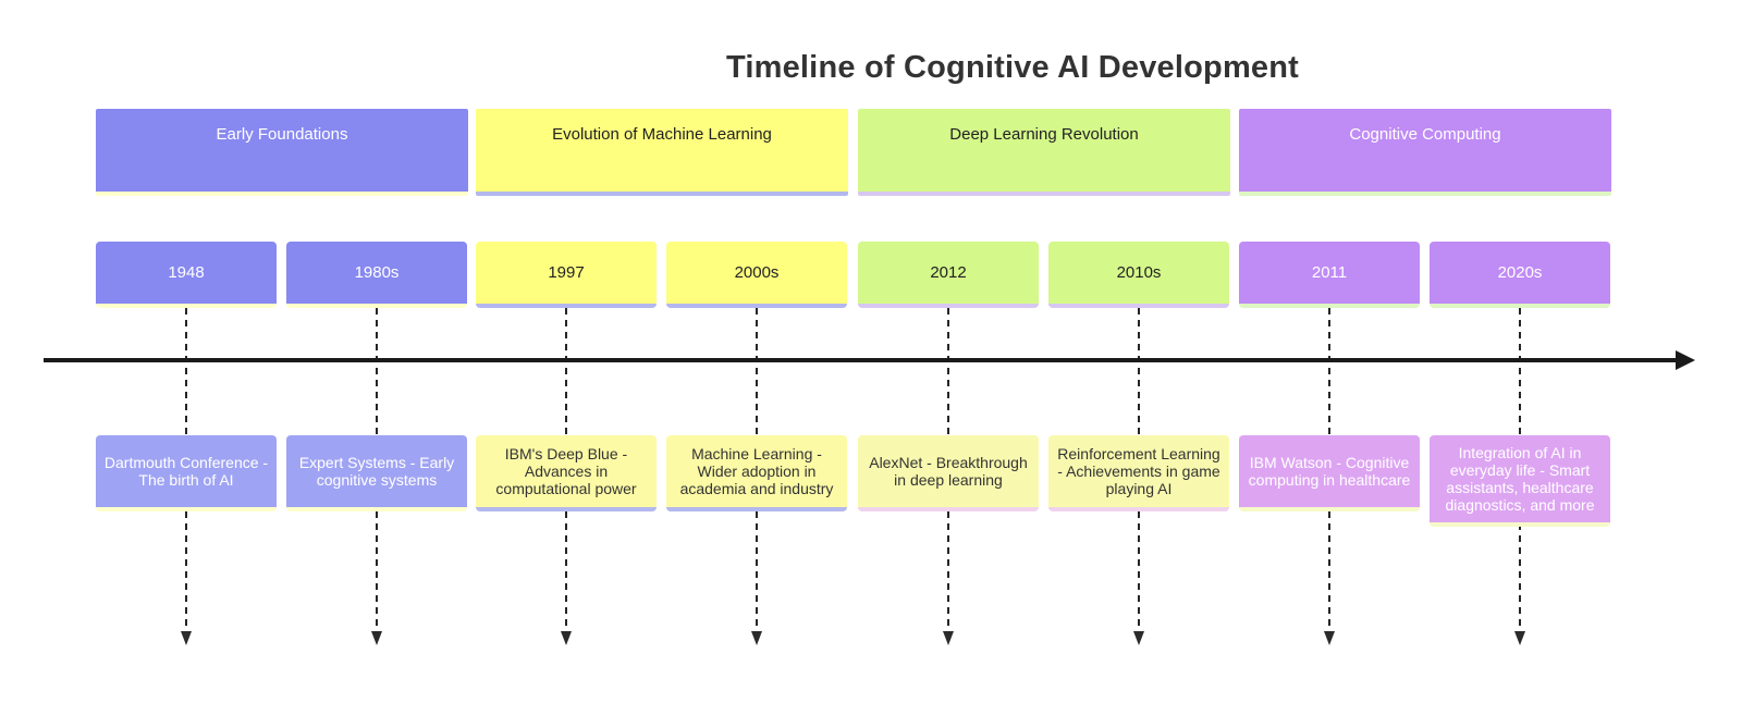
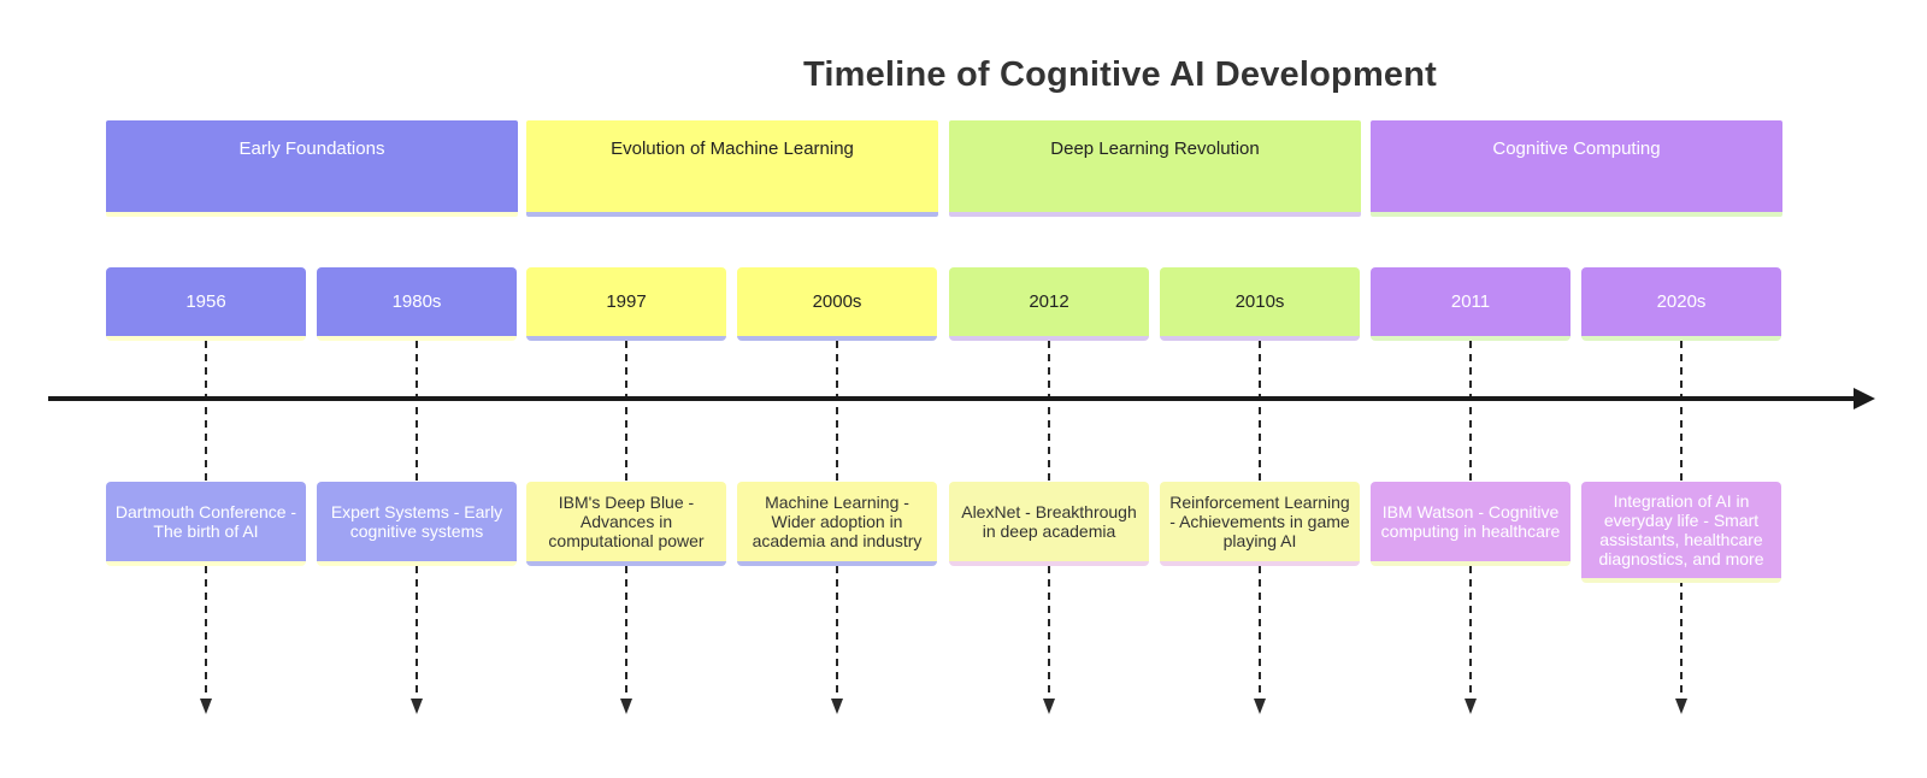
  Timeline of Cognitive AI Development
  Early Foundations
  Evolution of Machine Learning
  Deep Learning Revolution
  Cognitive Computing
- 1948
+ 1956
  1980s
  1997
  2000s
  2012
  2010s
  2011
  2020s
  Dartmouth Conference - The birth of AI
  Expert Systems - Early cognitive systems
  IBM's Deep Blue - Advances in computational power
  Machine Learning - Wider adoption in academia and industry
- AlexNet - Breakthrough in deep learning
+ AlexNet - Breakthrough in deep academia
  Reinforcement Learning - Achievements in game playing AI
  IBM Watson - Cognitive computing in healthcare
  Integration of AI in everyday life - Smart assistants, healthcare diagnostics, and more
